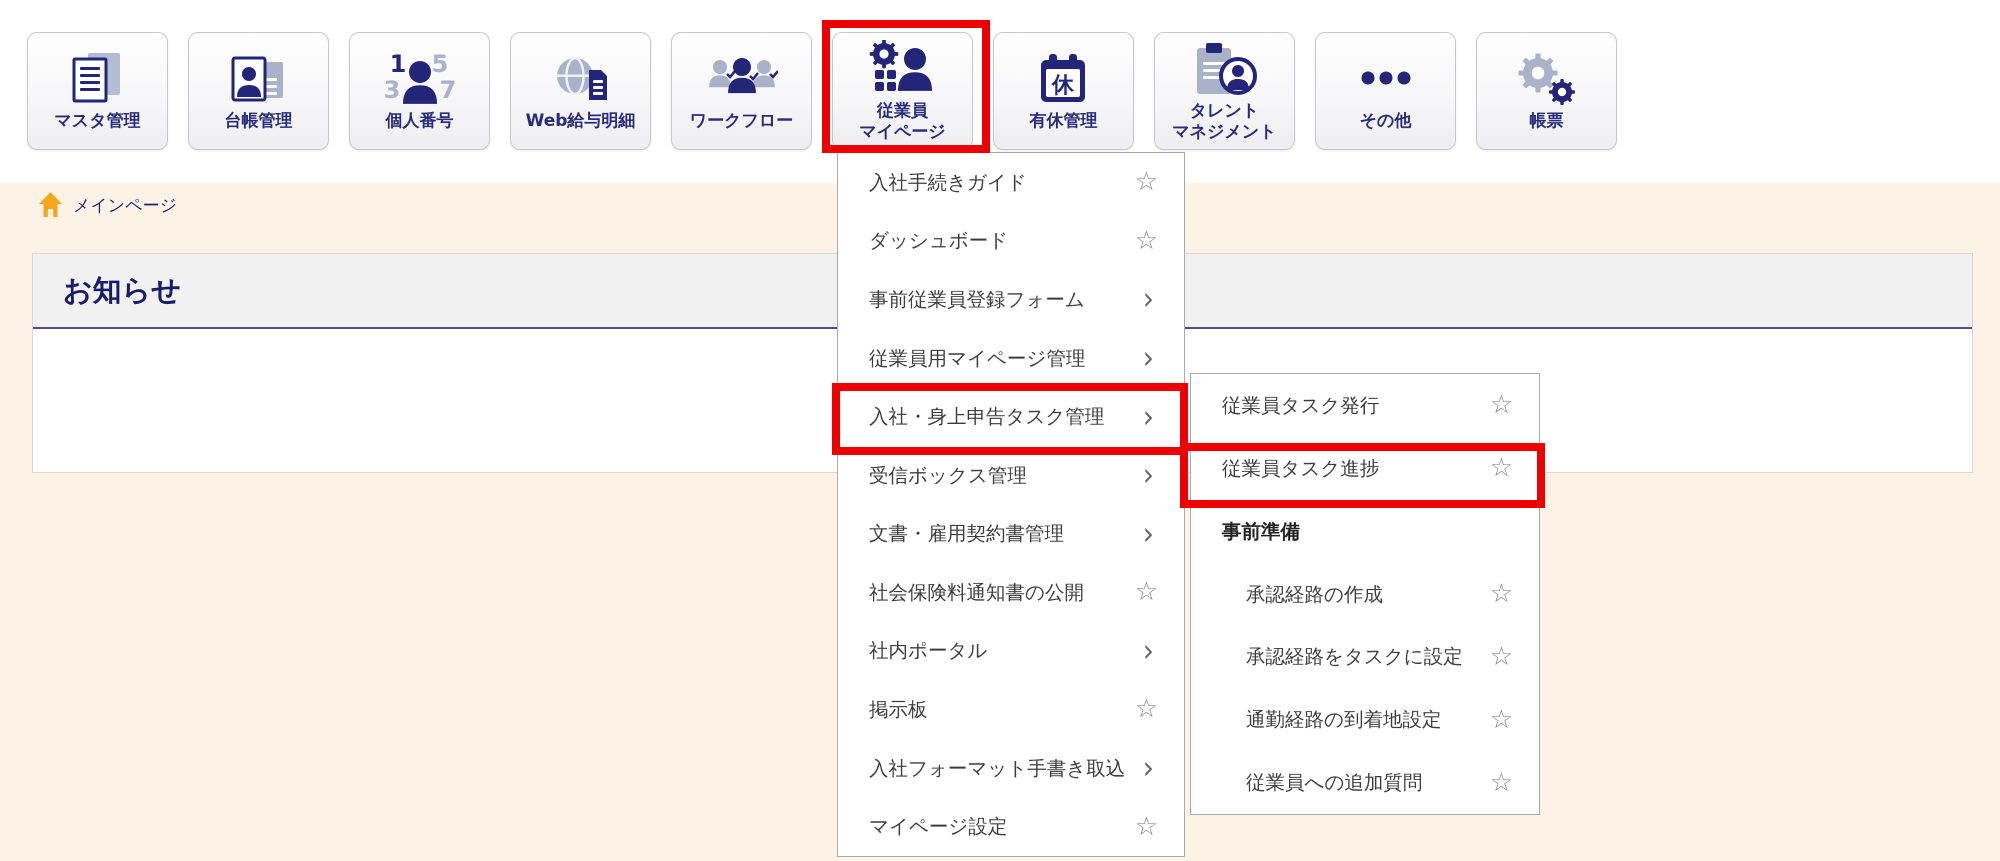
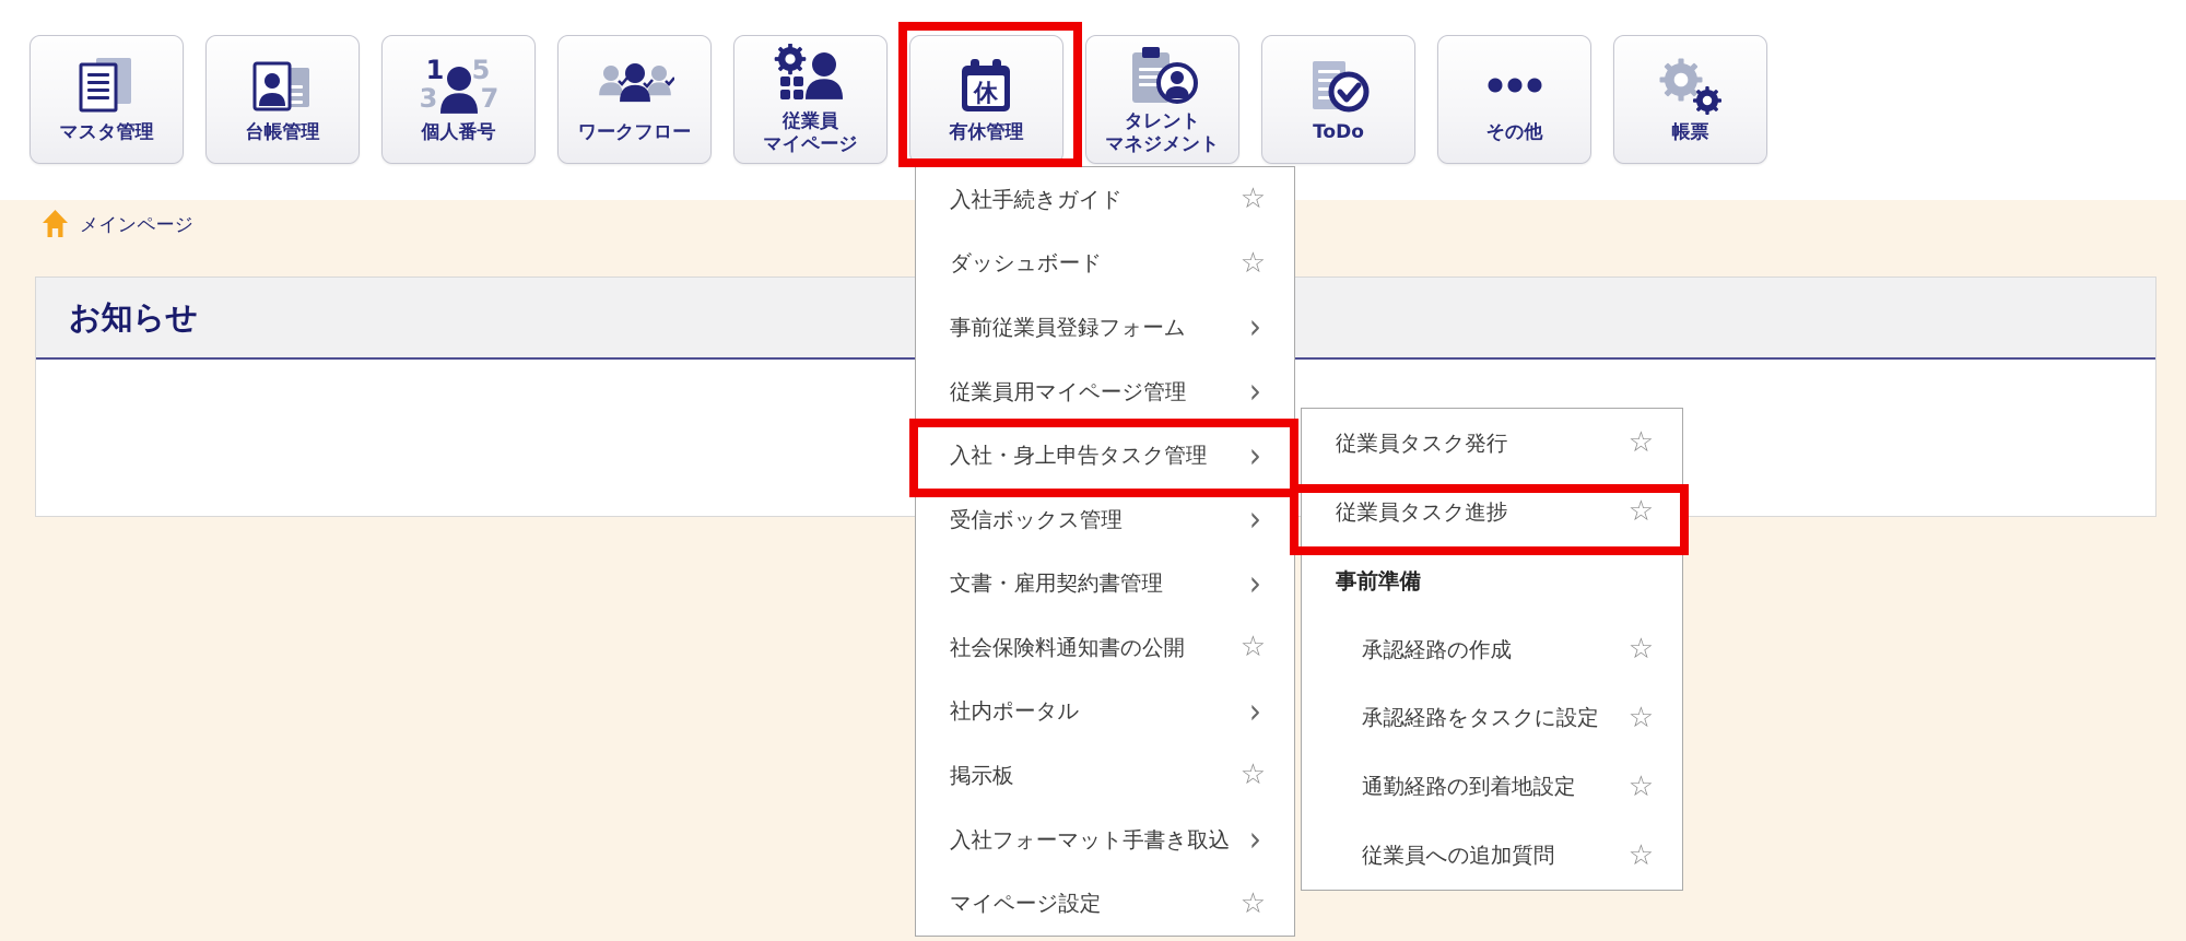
  マスタ管理
  台帳管理
  1
  5
  3
  7
  個人番号
- Web給与明細
  ワークフロー
  従業員
  マイページ
  休
  有休管理
  タレント
  マネジメント
+ ToDo
  その他
  帳票
  メインページ
  お知らせ
  入社手続きガイド
  ☆
  ダッシュボード
  ☆
  事前従業員登録フォーム
  ›
  従業員用マイページ管理
  ›
  入社・身上申告タスク管理
  ›
  受信ボックス管理
  ›
  文書・雇用契約書管理
  ›
  社会保険料通知書の公開
  ☆
  社内ポータル
  ›
  掲示板
  ☆
  入社フォーマット手書き取込
  ›
  マイページ設定
  ☆
  従業員タスク発行
  ☆
  従業員タスク進捗
  ☆
  事前準備
  承認経路の作成
  ☆
  承認経路をタスクに設定
  ☆
  通勤経路の到着地設定
  ☆
  従業員への追加質問
  ☆
